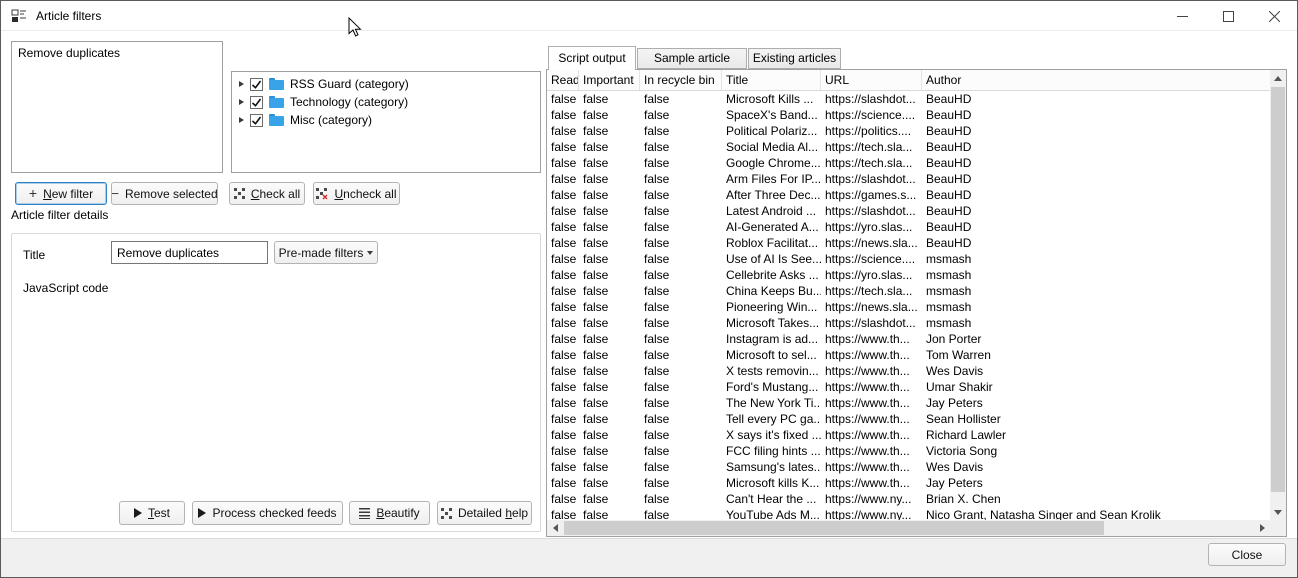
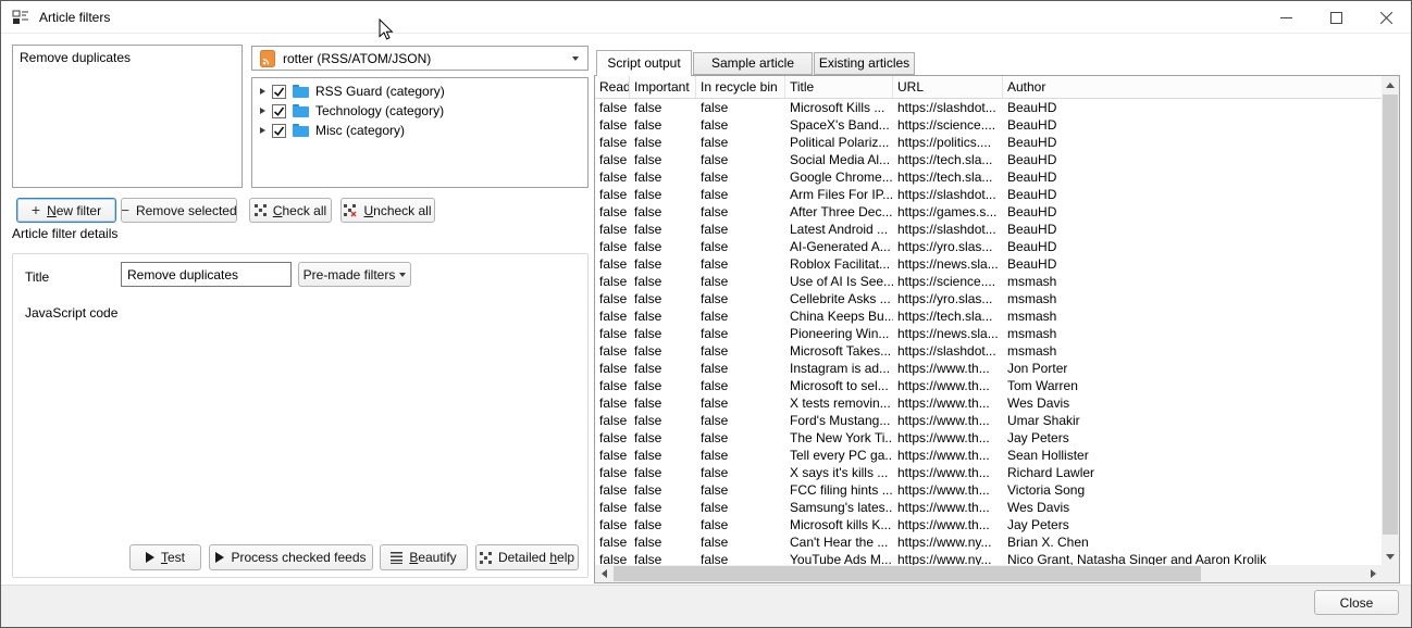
  Article filters
  Remove duplicates
+ rotter (RSS/ATOM/JSON)
  RSS Guard (category)
  Technology (category)
  Misc (category)
  New filter
  Remove selected
  Check all
  Uncheck all
  Article filter details
  Title
  Remove duplicates
  Pre-made filters
  JavaScript code
  Test
  Process checked feeds
  Beautify
  Detailed help
  Script output
  Sample article
  Existing articles
  Read Important In recycle bin Title URL Author
  false false false Microsoft Kills ... https://slashdot... BeauHD
  false false false SpaceX's Band... https://science.... BeauHD
  false false false Political Polariz... https://politics.... BeauHD
  false false false Social Media Al... https://tech.sla... BeauHD
  false false false Google Chrome... https://tech.sla... BeauHD
  false false false Arm Files For IP... https://slashdot... BeauHD
  false false false After Three Dec... https://games.s... BeauHD
  false false false Latest Android ... https://slashdot... BeauHD
  false false false AI-Generated A... https://yro.slas... BeauHD
  false false false Roblox Facilitat... https://news.sla... BeauHD
  false false false Use of AI Is See... https://science.... msmash
  false false false Cellebrite Asks ... https://yro.slas... msmash
  false false false China Keeps Bu.. https://tech.sla... msmash
  false false false Pioneering Win... https://news.sla... msmash
  false false false Microsoft Takes... https://slashdot... msmash
  false false false Instagram is ad... https://www.th... Jon Porter
  false false false Microsoft to sel... https://www.th... Tom Warren
  false false false X tests removin... https://www.th... Wes Davis
  false false false Ford's Mustang... https://www.th... Umar Shakir
  false false false The New York Ti.. https://www.th... Jay Peters
  false false false Tell every PC ga.. https://www.th... Sean Hollister
- false false false X says it's fixed ... https://www.th... Richard Lawler
+ false false false X says it's kills ... https://www.th... Richard Lawler
  false false false FCC filing hints ... https://www.th... Victoria Song
  false false false Samsung's lates.. https://www.th... Wes Davis
  false false false Microsoft kills K... https://www.th... Jay Peters
  false false false Can't Hear the ... https://www.ny... Brian X. Chen
- false false false YouTube Ads M... https://www.ny... Nico Grant, Natasha Singer and Sean Krolik
+ false false false YouTube Ads M... https://www.ny... Nico Grant, Natasha Singer and Aaron Krolik
  Close
